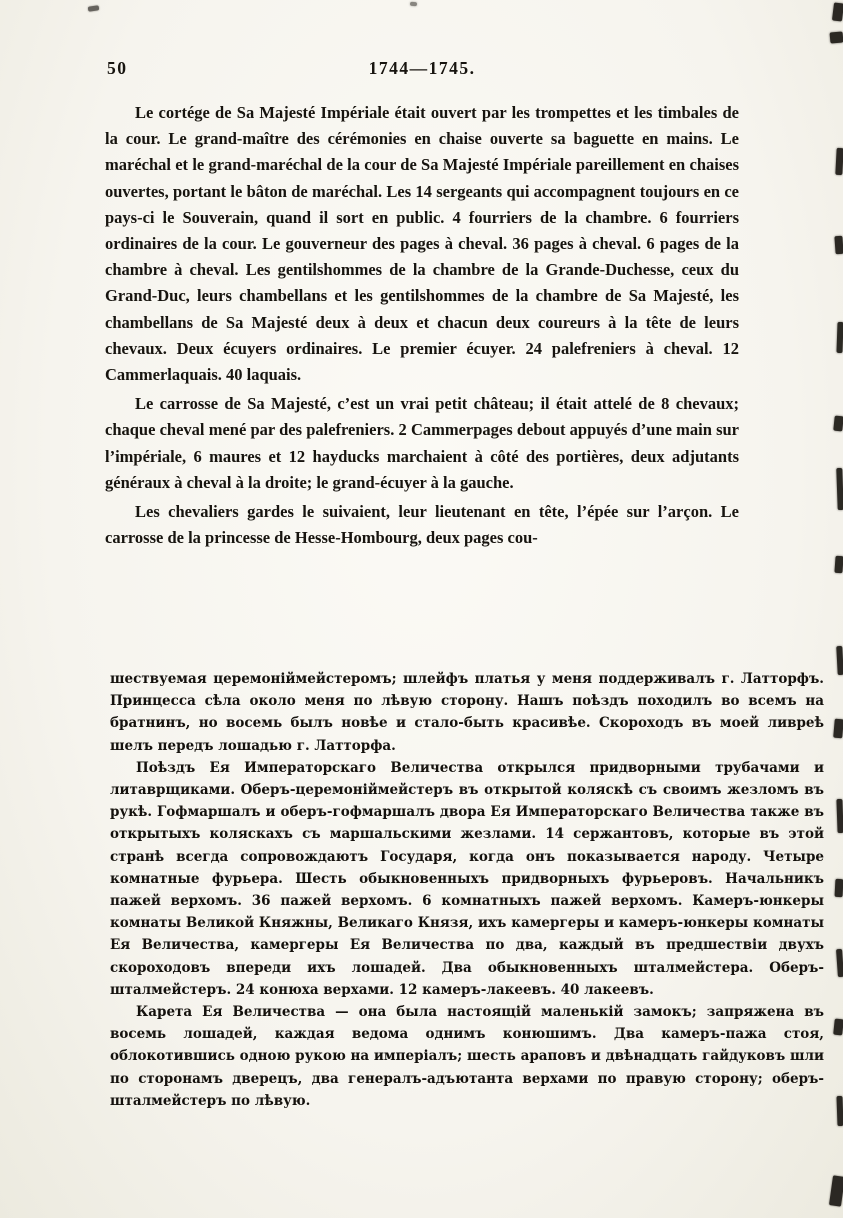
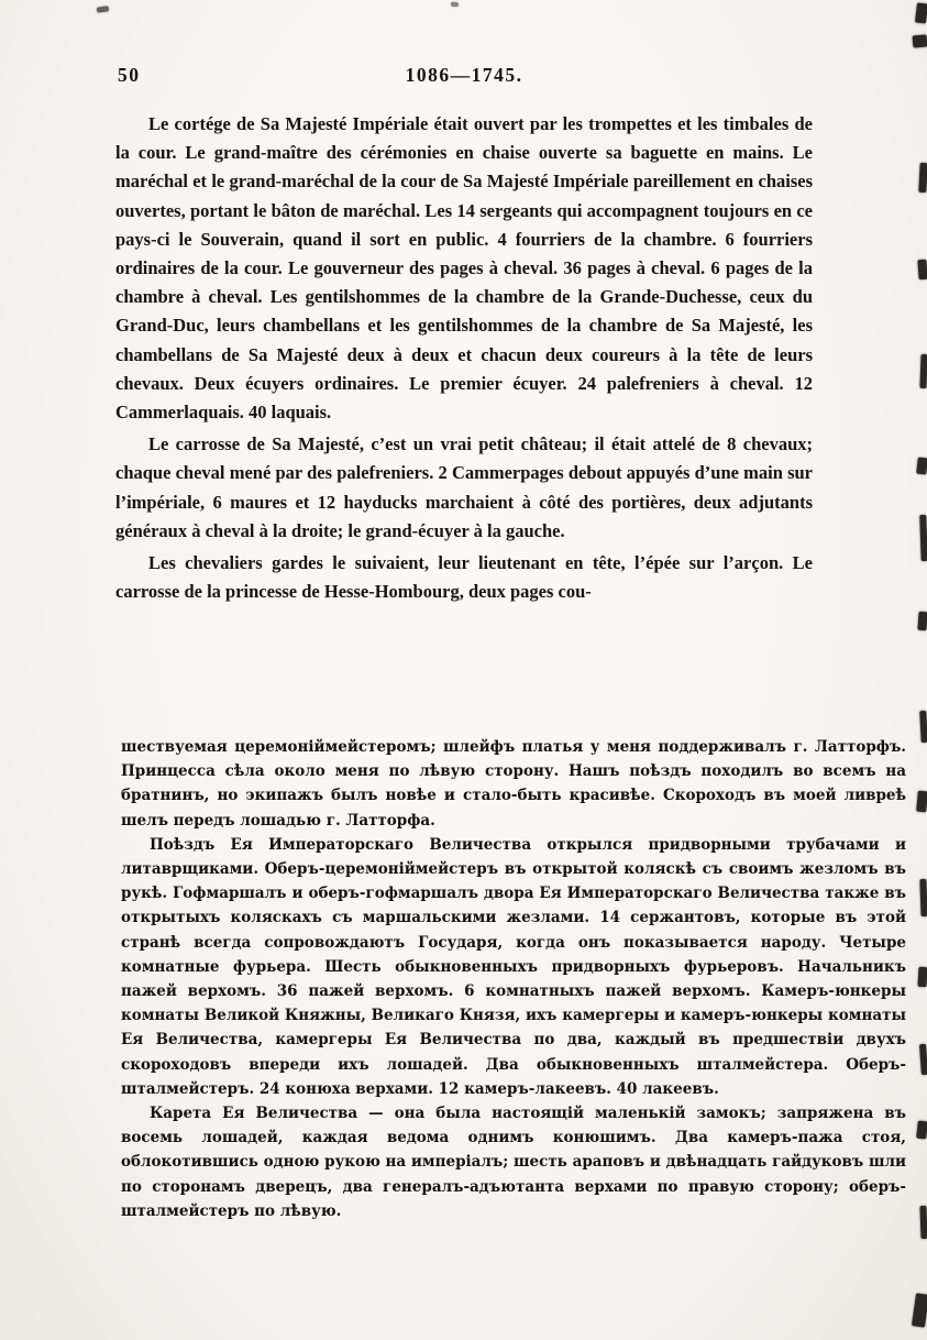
  50
- 1744—1745.
+ 1086—1745.
  Le cortége de Sa Majesté Impériale était ouvert par les trompettes et les timbales de la cour. Le grand-maître des cérémonies en chaise ouverte sa baguette en mains. Le maréchal et le grand-maréchal de la cour de Sa Majesté Impériale pareillement en chaises ouvertes, portant le bâton de maréchal. Les 14 sergeants qui accompagnent toujours en ce pays-ci le Souverain, quand il sort en public. 4 fourriers de la chambre. 6 fourriers ordinaires de la cour. Le gouverneur des pages à cheval. 36 pages à cheval. 6 pages de la chambre à cheval. Les gentilshommes de la chambre de la Grande-Duchesse, ceux du Grand-Duc, leurs chambellans et les gentilshommes de la chambre de Sa Majesté, les chambellans de Sa Majesté deux à deux et chacun deux coureurs à la tête de leurs chevaux. Deux écuyers ordinaires. Le premier écuyer. 24 palefreniers à cheval. 12 Cammerlaquais. 40 laquais.
  Le carrosse de Sa Majesté, c’est un vrai petit château; il était attelé de 8 chevaux; chaque cheval mené par des palefreniers. 2 Cammerpages debout appuyés d’une main sur l’impériale, 6 maures et 12 hayducks marchaient à côté des portières, deux adjutants généraux à cheval à la droite; le grand-écuyer à la gauche.
  Les chevaliers gardes le suivaient, leur lieutenant en tête, l’épée sur l’arçon. Le carrosse de la princesse de Hesse-Hombourg, deux pages cou-
- шествуемая церемоніймейстеромъ; шлейфъ платья у меня поддерживалъ г. Латторфъ. Принцесса сѣла около меня по лѣвую сторону. Нашъ поѣздъ походилъ во всемъ на братнинъ, но восемь былъ новѣе и стало-быть красивѣе. Скороходъ въ моей ливреѣ шелъ передъ лошадью г. Латторфа.
+ шествуемая церемоніймейстеромъ; шлейфъ платья у меня поддерживалъ г. Латторфъ. Принцесса сѣла около меня по лѣвую сторону. Нашъ поѣздъ походилъ во всемъ на братнинъ, но экипажъ былъ новѣе и стало-быть красивѣе. Скороходъ въ моей ливреѣ шелъ передъ лошадью г. Латторфа.
  Поѣздъ Ея Императорскаго Величества открылся придворными трубачами и литаврщиками. Оберъ-церемоніймейстеръ въ открытой коляскѣ съ своимъ жезломъ въ рукѣ. Гофмаршалъ и оберъ-гофмаршалъ двора Ея Императорскаго Величества также въ открытыхъ коляскахъ съ маршальскими жезлами. 14 сержантовъ, которые въ этой странѣ всегда сопровождаютъ Государя, когда онъ показывается народу. Четыре комнатные фурьера. Шесть обыкновенныхъ придворныхъ фурьеровъ. Начальникъ пажей верхомъ. 36 пажей верхомъ. 6 комнатныхъ пажей верхомъ. Камеръ-юнкеры комнаты Великой Княжны, Великаго Князя, ихъ камергеры и камеръ-юнкеры комнаты Ея Величества, камергеры Ея Величества по два, каждый въ предшествіи двухъ скороходовъ впереди ихъ лошадей. Два обыкновенныхъ шталмейстера. Оберъ-шталмейстеръ. 24 конюха верхами. 12 камеръ-лакеевъ. 40 лакеевъ.
  Карета Ея Величества — она была настоящій маленькій замокъ; запряжена въ восемь лошадей, каждая ведома однимъ конюшимъ. Два камеръ-пажа стоя, облокотившись одною рукою на имперіалъ; шесть араповъ и двѣнадцать гайдуковъ шли по сторонамъ дверецъ, два генералъ-адъютанта верхами по правую сторону; оберъ-шталмейстеръ по лѣвую.
